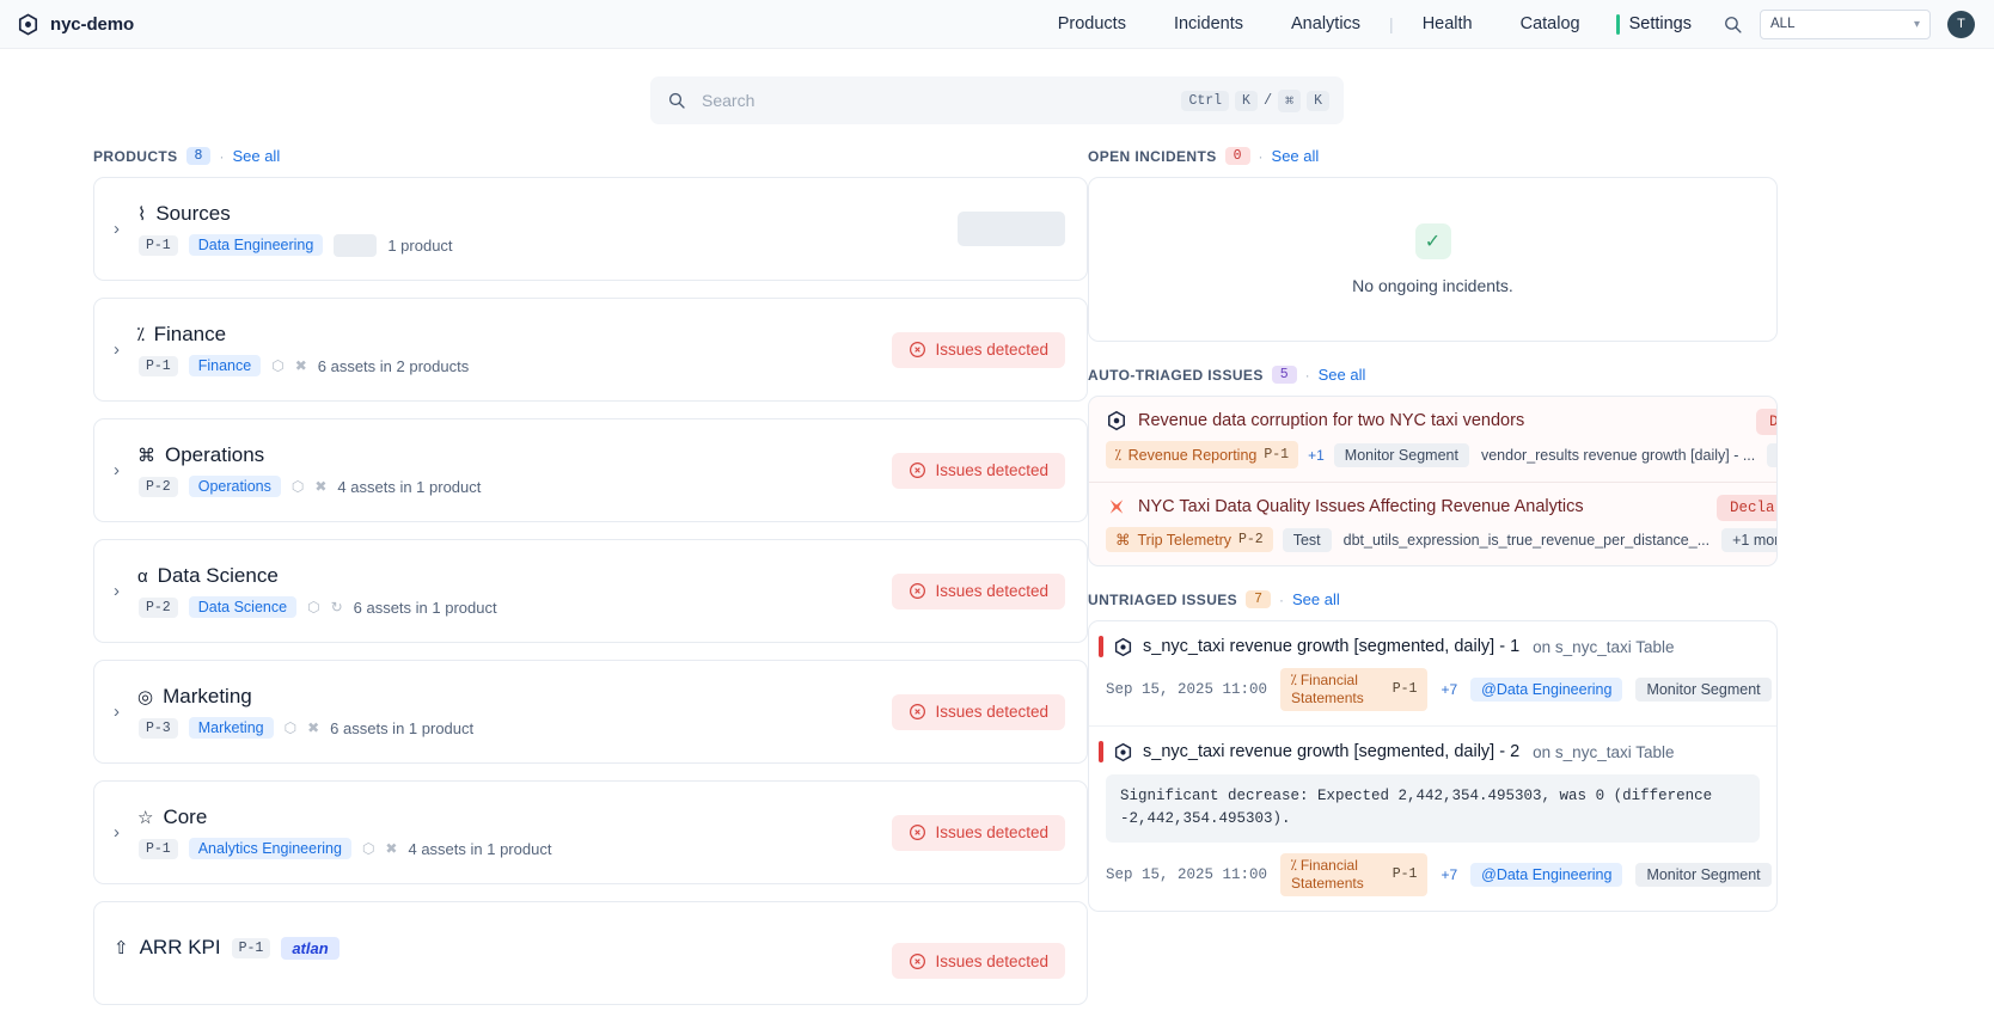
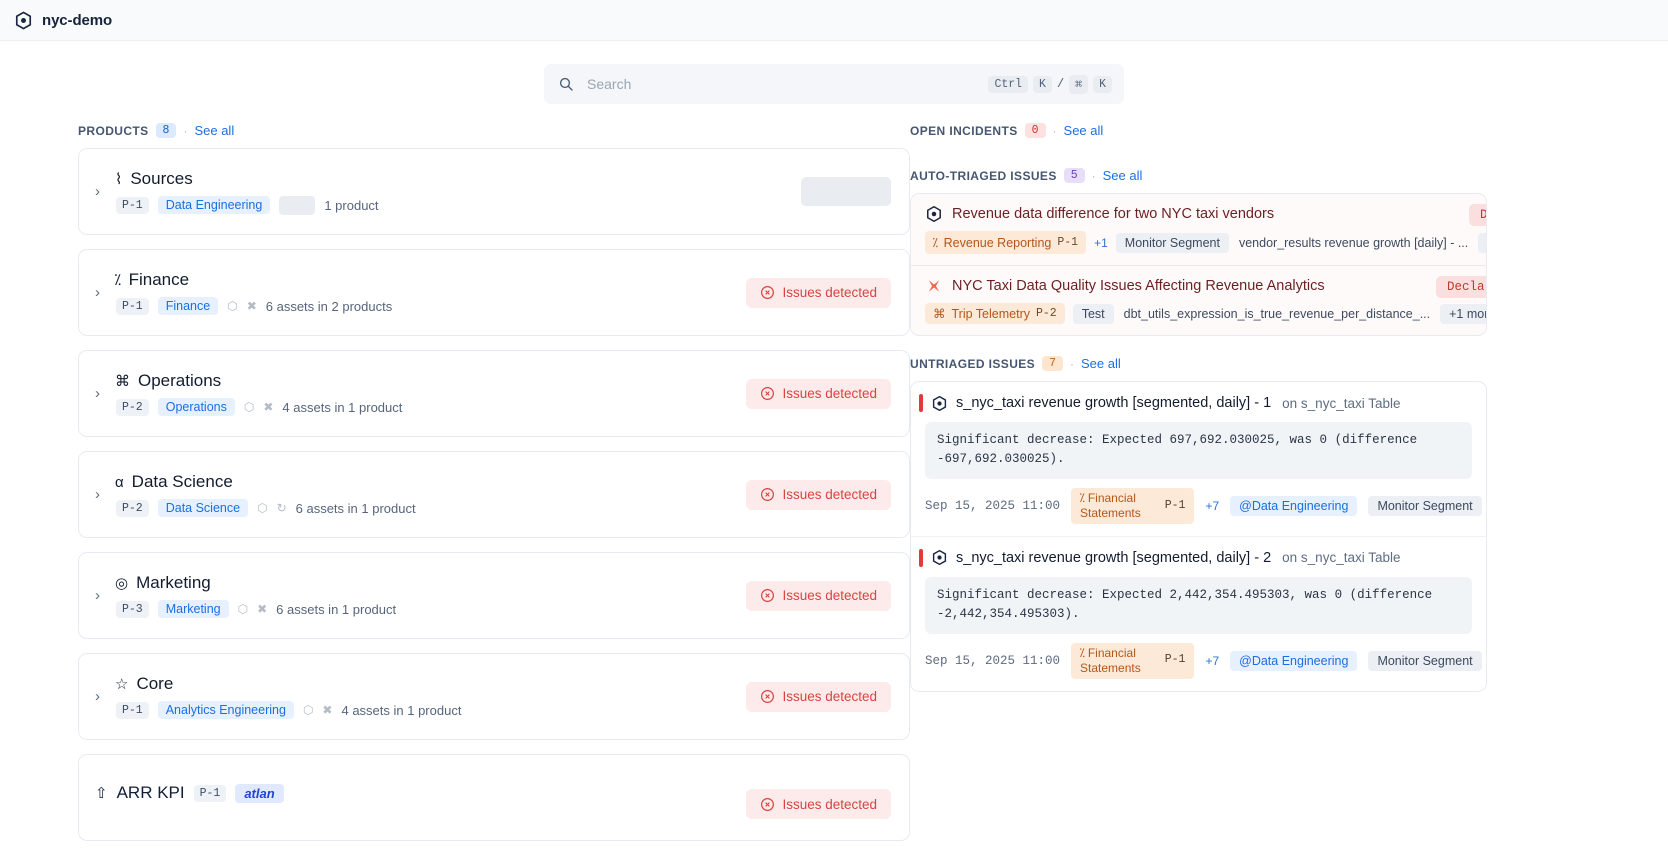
  nyc-demo
- Products
- Incidents
- Analytics
- |
- Health
- Catalog
- Settings
- ALL
- ▾
- T
  Search
  Ctrl
  K
  /
  ⌘
  K
  PRODUCTS
  8
  ·
  See all
  ›
  ⌇
  Sources
  P-1
  Data Engineering
  1 product
  ›
  ⁒
  Finance
  P-1
  Finance
  ⬡
  ✖
  6 assets in 2 products
  Issues detected
  ›
  ⌘
  Operations
  P-2
  Operations
  ⬡
  ✖
  4 assets in 1 product
  Issues detected
  ›
  α
  Data Science
  P-2
  Data Science
  ⬡
  ↻
  6 assets in 1 product
  Issues detected
  ›
  ◎
  Marketing
  P-3
  Marketing
  ⬡
  ✖
  6 assets in 1 product
  Issues detected
  ›
  ☆
  Core
  P-1
  Analytics Engineering
  ⬡
  ✖
  4 assets in 1 product
  Issues detected
  ⇧
  ARR KPI
  P-1
  atlan
  Issues detected
  OPEN INCIDENTS
  0
  ·
  See all
- ✓
- No ongoing incidents.
  AUTO-TRIAGED ISSUES
  5
  ·
  See all
- Revenue data corruption for two NYC taxi vendors
+ Revenue data difference for two NYC taxi vendors
  ⁒
  Revenue Reporting
  P-1
  +1
  Monitor Segment
  vendor_results revenue growth [daily] - ...
  NYC Taxi Data Quality Issues Affecting Revenue Analytics
  ⌘
  Trip Telemetry
  P-2
  Test
  dbt_utils_expression_is_true_revenue_per_distance_...
  UNTRIAGED ISSUES
  7
  ·
  See all
  s_nyc_taxi revenue growth [segmented, daily] - 1
  on s_nyc_taxi Table
+ Significant decrease: Expected 697,692.030025, was 0 (difference -697,692.030025).
  Sep 15, 2025 11:00
  ⁒ Financial
  Statements
  P-1
  +7
  @Data Engineering
  Monitor Segment
  s_nyc_taxi revenue growth [segmented, daily] - 2
  on s_nyc_taxi Table
  Significant decrease: Expected 2,442,354.495303, was 0 (difference -2,442,354.495303).
  Sep 15, 2025 11:00
  ⁒ Financial
  Statements
  P-1
  +7
  @Data Engineering
  Monitor Segment
